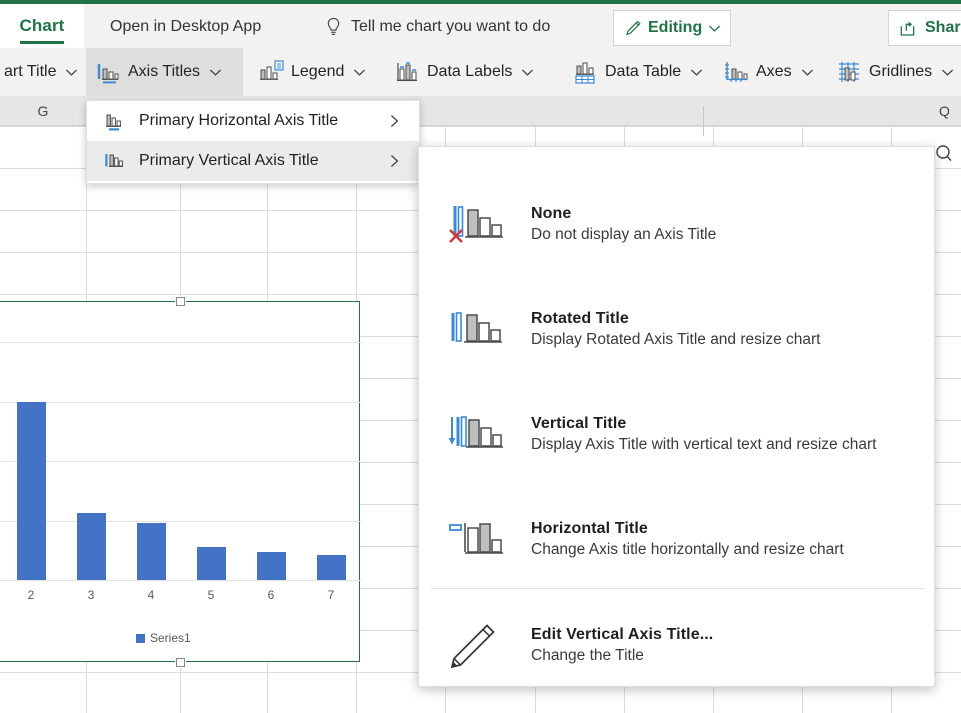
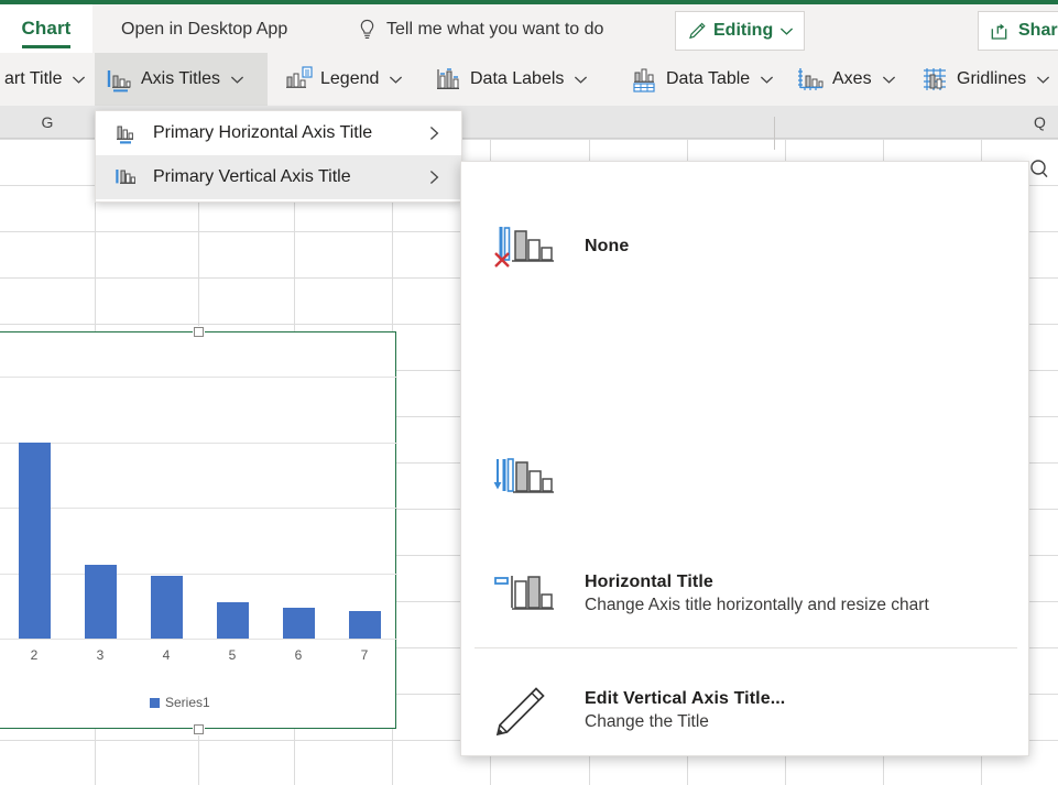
  G
  Q
  2
  3
  4
  5
  6
  7
  Series1
  Chart
  Open in Desktop App
- Tell me chart you want to do
+ Tell me what you want to do
  Editing
  Shar
  art Title
  Axis Titles
  Legend
  Data Labels
  Data Table
  Axes
  Gridlines
  Primary Horizontal Axis Title
  Primary Vertical Axis Title
  None
- Do not display an Axis Title
- Rotated Title
- Display Rotated Axis Title and resize chart
- Vertical Title
- Display Axis Title with vertical text and resize chart
  Horizontal Title
  Change Axis title horizontally and resize chart
  Edit Vertical Axis Title...
  Change the Title
